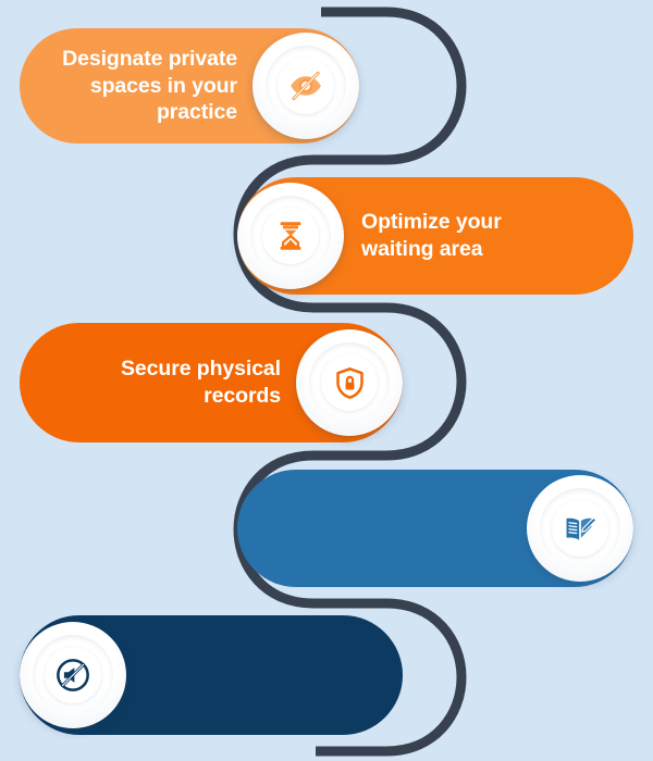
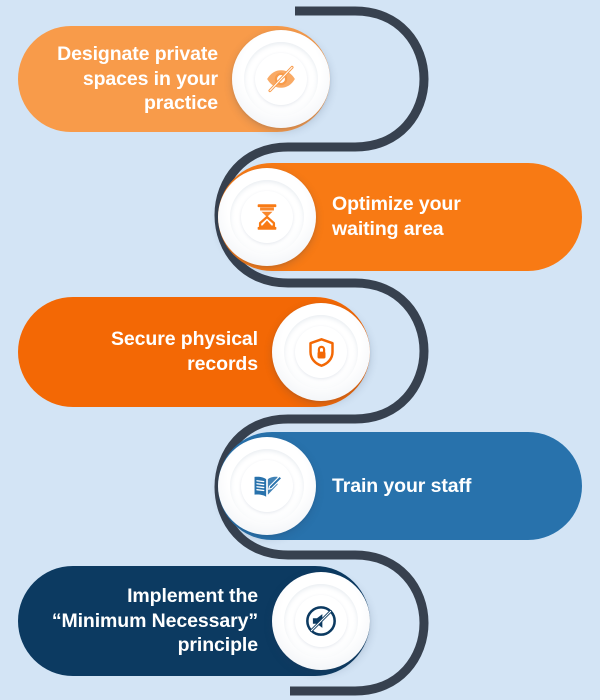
  Designate private
  spaces in your
  practice
  Optimize your
  waiting area
  Secure physical
  records
+ Train your staff
+ Implement the
+ “Minimum Necessary”
+ principle
